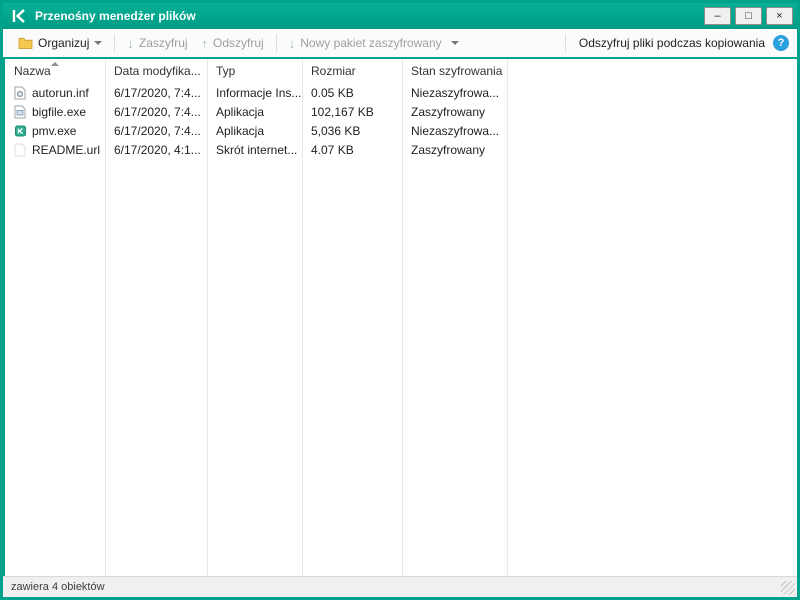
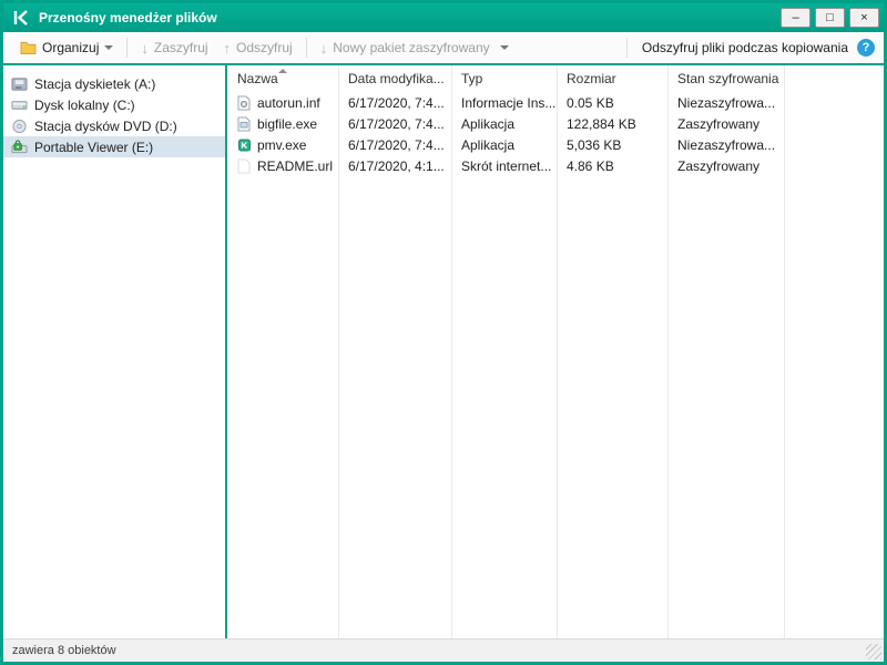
  Przenośny menedżer plików
  –
  □
  ×
  Organizuj
  ↓
  Zaszyfruj
  ↑
  Odszyfruj
  ↓
  Nowy pakiet zaszyfrowany
  Odszyfruj pliki podczas kopiowania
  ?
+ Stacja dyskietek (A:)
+ Dysk lokalny (C:)
+ Stacja dysków DVD (D:)
+ Portable Viewer (E:)
  Nazwa
  Data modyfika...
  Typ
  Rozmiar
  Stan szyfrowania
  autorun.inf
  6/17/2020, 7:4...
  Informacje Ins...
  0.05 KB
  Niezaszyfrowa...
  bigfile.exe
  6/17/2020, 7:4...
  Aplikacja
- 102,167 KB
+ 122,884 KB
  Zaszyfrowany
  pmv.exe
  6/17/2020, 7:4...
  Aplikacja
  5,036 KB
  Niezaszyfrowa...
  README.url
  6/17/2020, 4:1...
  Skrót internet...
- 4.07 KB
+ 4.86 KB
  Zaszyfrowany
- zawiera 4 obiektów
+ zawiera 8 obiektów
